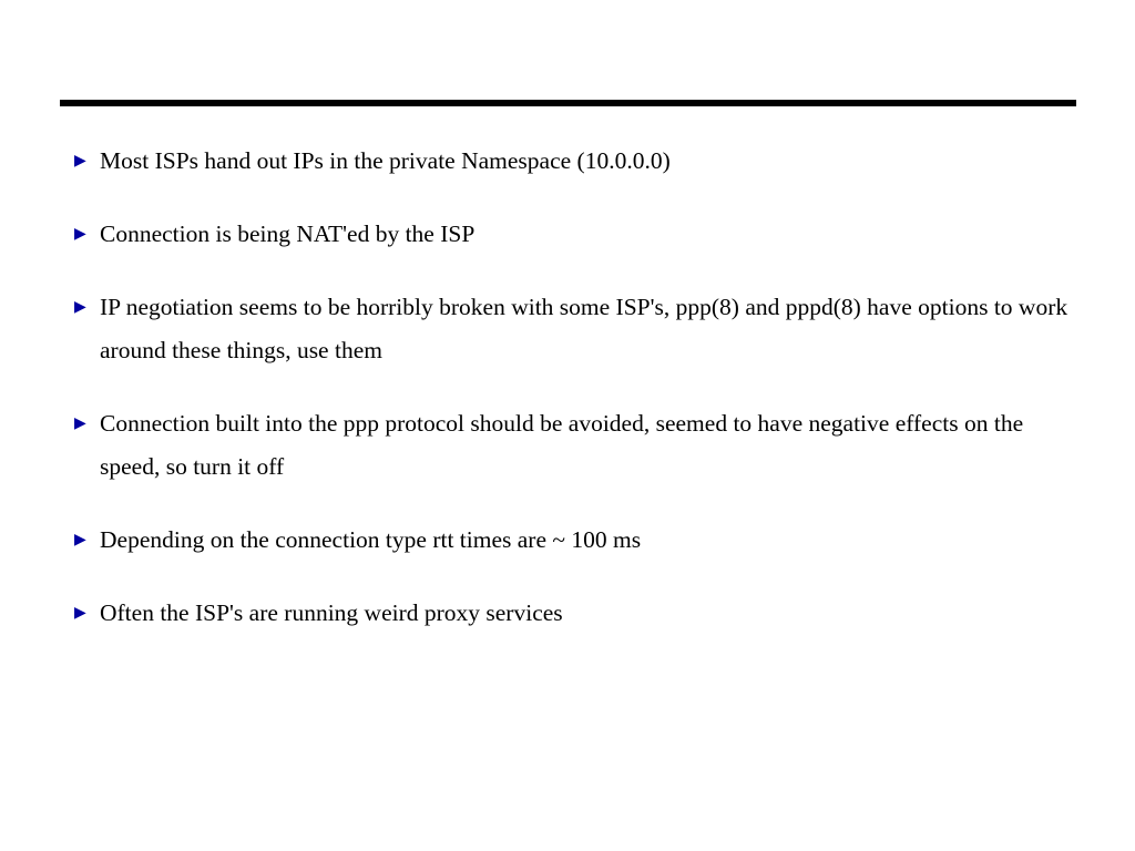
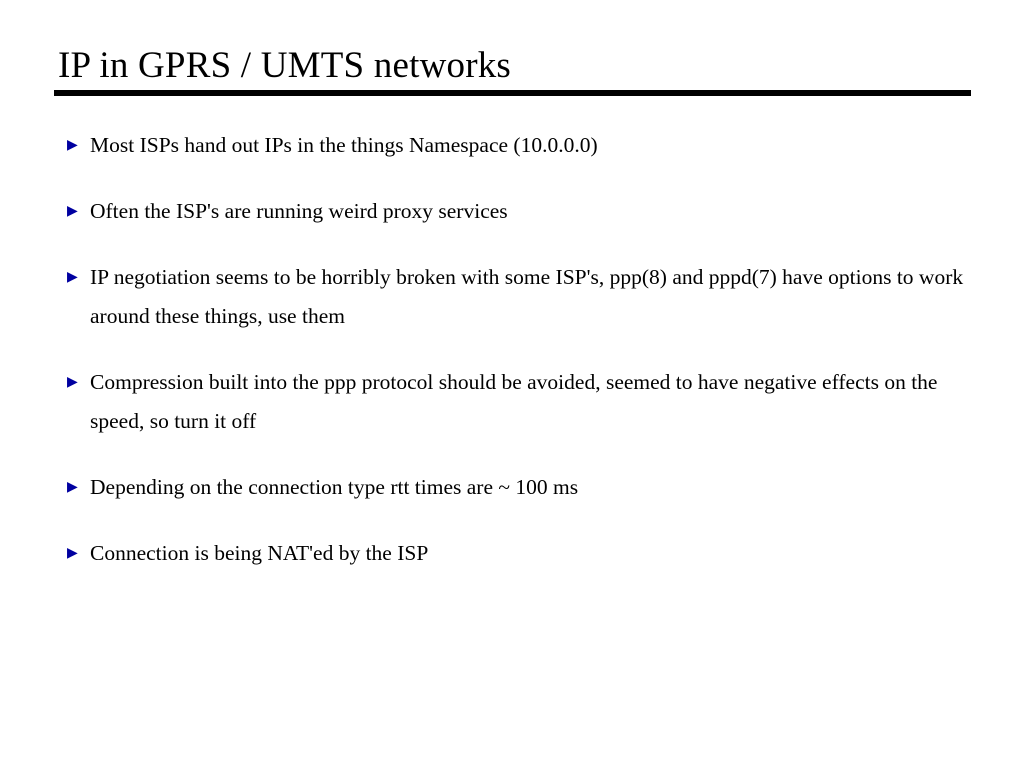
+ IP in GPRS / UMTS networks
  ▶
- Most ISPs hand out IPs in the private Namespace (10.0.0.0)
+ Most ISPs hand out IPs in the things Namespace (10.0.0.0)
  ▶
- Connection is being NAT'ed by the ISP
+ Often the ISP's are running weird proxy services
  ▶
- IP negotiation seems to be horribly broken with some ISP's, ppp(8) and pppd(8) have options to work around these things, use them
+ IP negotiation seems to be horribly broken with some ISP's, ppp(8) and pppd(7) have options to work around these things, use them
  ▶
- Connection built into the ppp protocol should be avoided, seemed to have negative effects on the speed, so turn it off
+ Compression built into the ppp protocol should be avoided, seemed to have negative effects on the speed, so turn it off
  ▶
  Depending on the connection type rtt times are ~ 100 ms
  ▶
- Often the ISP's are running weird proxy services
+ Connection is being NAT'ed by the ISP
